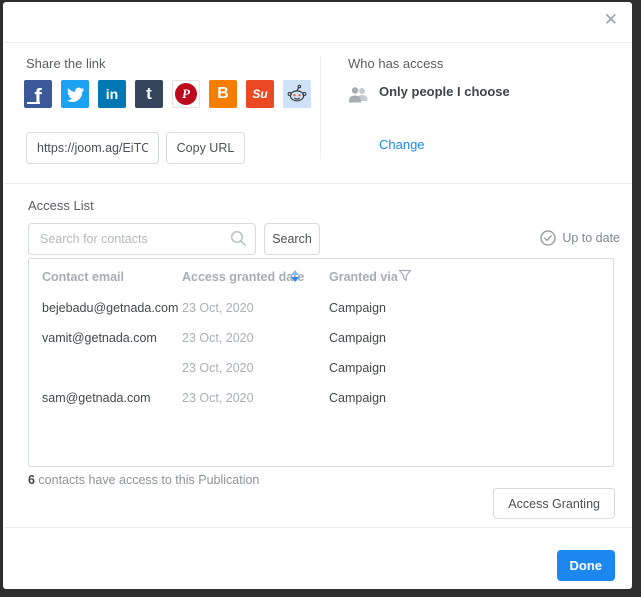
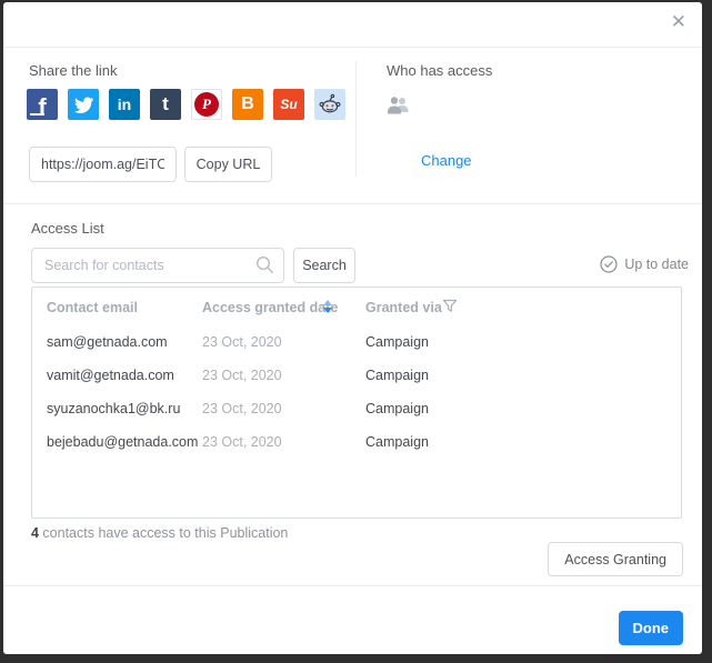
  ✕
  Share the link
  f
  in
  t
  P
  B
  Su
  https://joom.ag/EiTC
  Copy URL
  Who has access
- Only people I choose
  Change
  Access List
  Search for contacts
  Search
  Up to date
  Contact email
  Access granted date
  Granted via
- bejebadu@getnada.com
+ sam@getnada.com
  23 Oct, 2020
  Campaign
  vamit@getnada.com
  23 Oct, 2020
  Campaign
+ syuzanochka1@bk.ru
  23 Oct, 2020
  Campaign
- sam@getnada.com
+ bejebadu@getnada.com
  23 Oct, 2020
  Campaign
- 6 contacts have access to this Publication
+ 4 contacts have access to this Publication
  Access Granting
  Done
